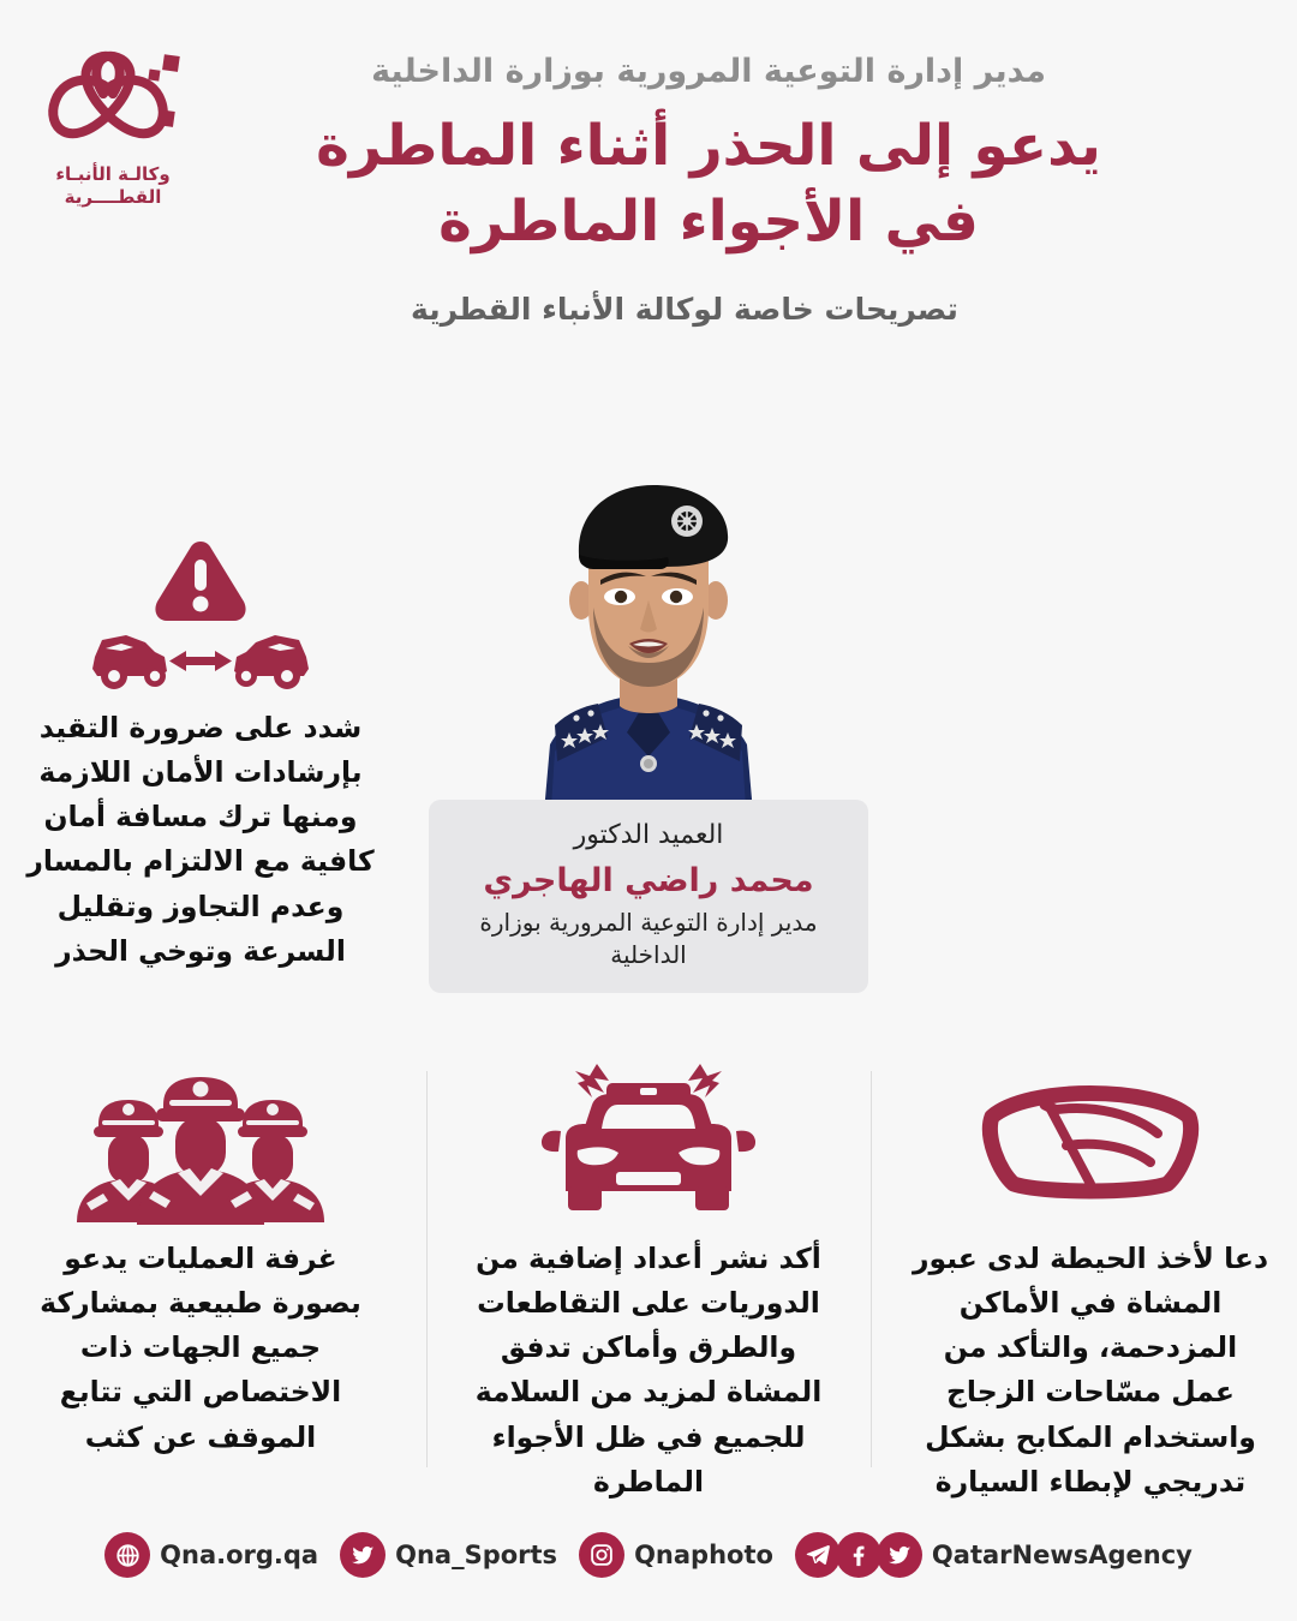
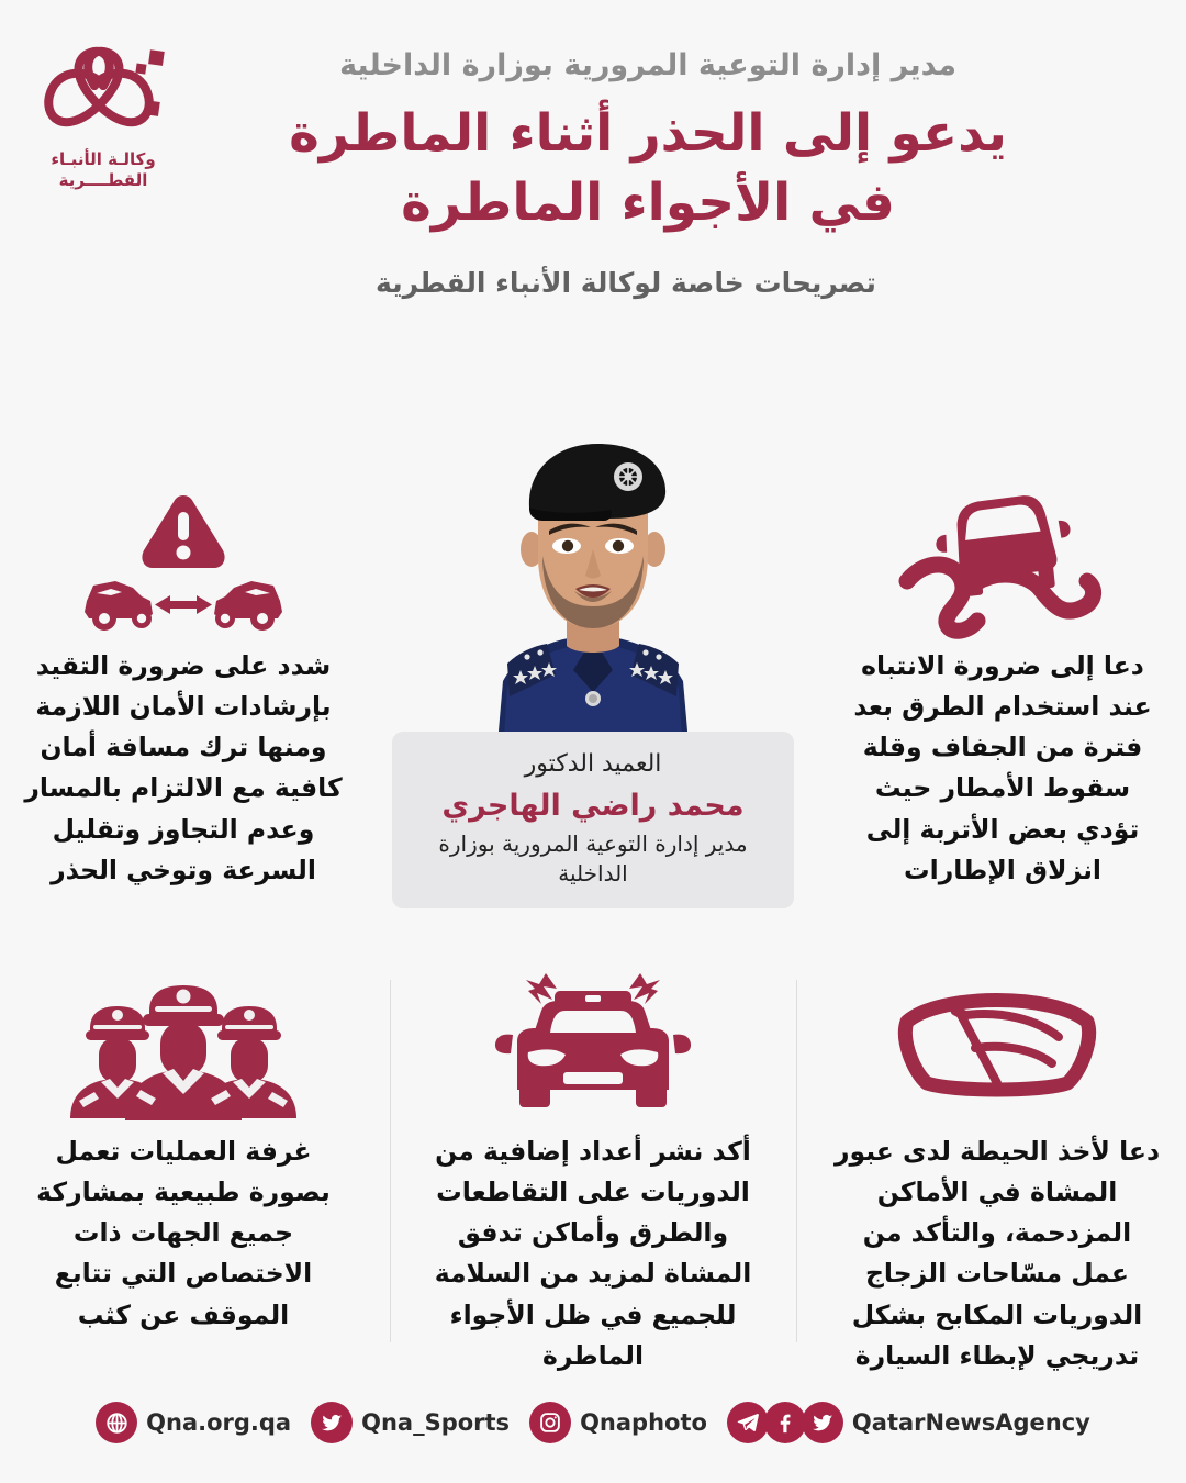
  وكالـة الأنبـاء
  القطــــرية
  مدير إدارة التوعية المرورية بوزارة الداخلية
  يدعو إلى الحذر أثناء الماطرة
  في الأجواء الماطرة
  تصريحات خاصة لوكالة الأنباء القطرية
  العميد الدكتور
  محمد راضي الهاجري
  مدير إدارة التوعية المرورية بوزارة الداخلية
  شدد على ضرورة التقيد بإرشادات الأمان اللازمة ومنها ترك مسافة أمان كافية مع الالتزام بالمسار وعدم التجاوز وتقليل السرعة وتوخي الحذر
+ دعا إلى ضرورة الانتباه عند استخدام الطرق بعد فترة من الجفاف وقلة سقوط الأمطار حيث تؤدي بعض الأتربة إلى انزلاق الإطارات
- غرفة العمليات يدعو بصورة طبيعية بمشاركة جميع الجهات ذات الاختصاص التي تتابع الموقف عن كثب
+ غرفة العمليات تعمل بصورة طبيعية بمشاركة جميع الجهات ذات الاختصاص التي تتابع الموقف عن كثب
  أكد نشر أعداد إضافية من الدوريات على التقاطعات والطرق وأماكن تدفق المشاة لمزيد من السلامة للجميع في ظل الأجواء الماطرة
- دعا لأخذ الحيطة لدى عبور المشاة في الأماكن المزدحمة، والتأكد من عمل مسّاحات الزجاج واستخدام المكابح بشكل تدريجي لإبطاء السيارة
+ دعا لأخذ الحيطة لدى عبور المشاة في الأماكن المزدحمة، والتأكد من عمل مسّاحات الزجاج الدوريات المكابح بشكل تدريجي لإبطاء السيارة
  QatarNewsAgency
  Qnaphoto
  Qna_Sports
  Qna.org.qa
